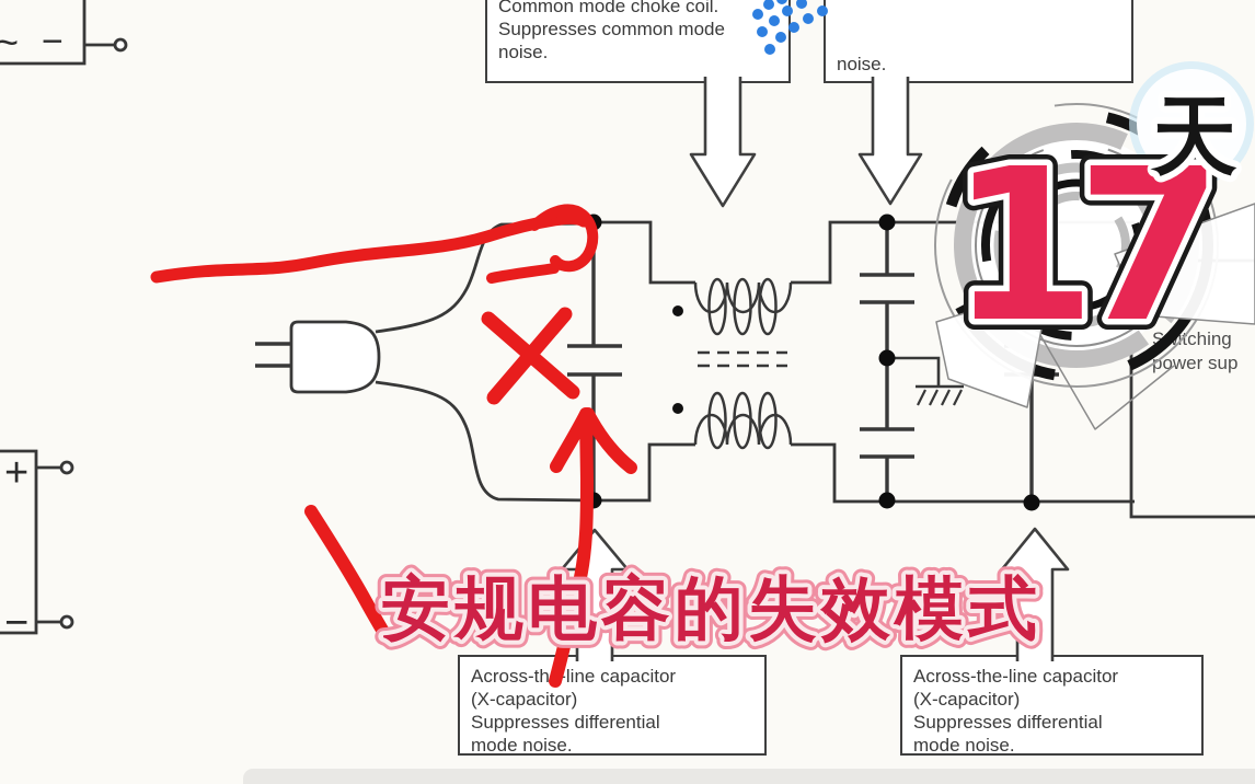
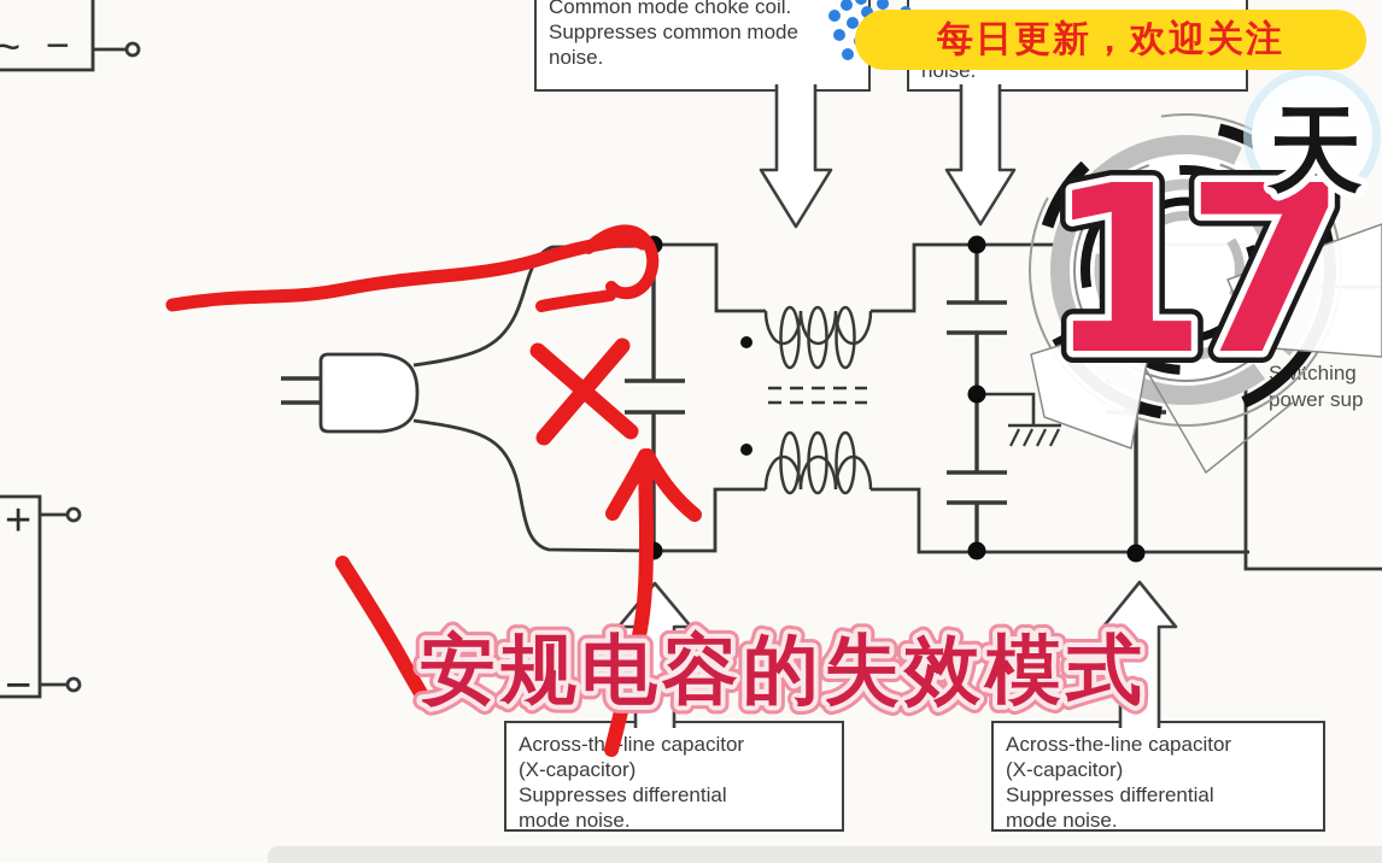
  ~
  −
  +
  −
  Common mode choke coil.
  Suppresses common mode
  noise.
  noise.
  Across-thline capacitor
  (X-capacitor)
  Suppresses differential
  mode noise.
  Across-the-line capacitor
  (X-capacitor)
  Suppresses differential
  mode noise.
  Sitching
  power sup
  17
  天
  安规电容的失效模式
+ 每日更新，欢迎关注
